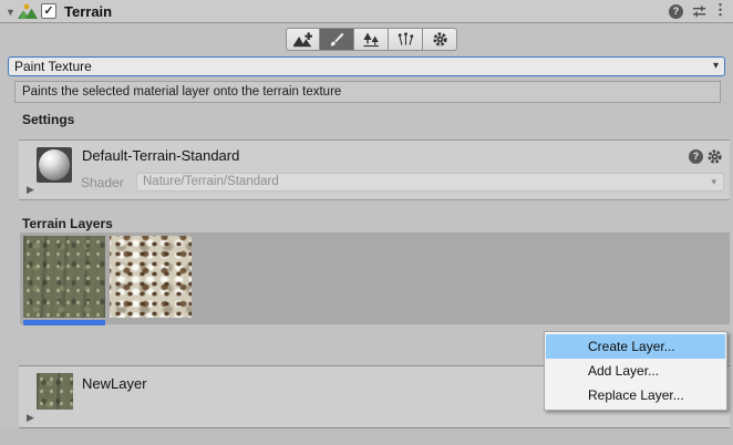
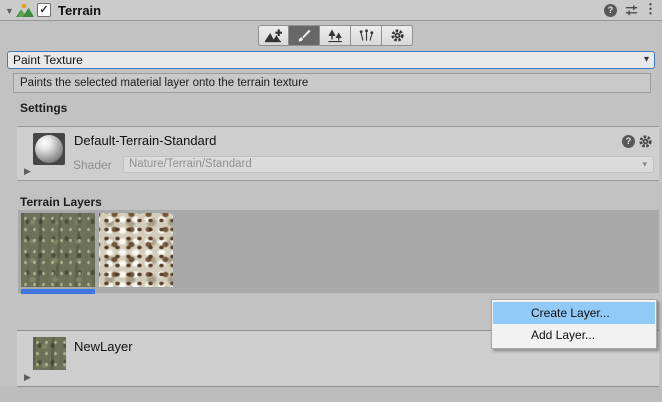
  ▼
  ✓
  Terrain
  ?
  ⋮
  Paint Texture
  ▾
  Paints the selected material layer onto the terrain texture
  Settings
  Default-Terrain-Standard
  ▶
  Shader
  Nature/Terrain/Standard
  ▾
  ?
  Terrain Layers
  NewLayer
  ▶
  Create Layer...
  Add Layer...
- Replace Layer...
